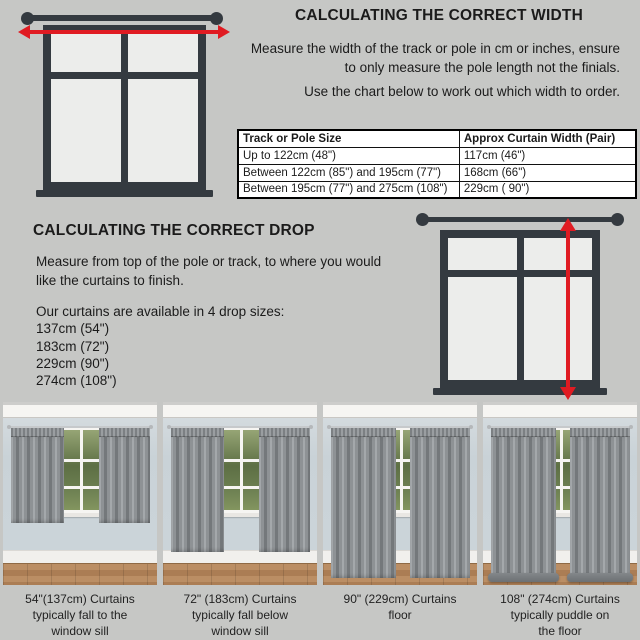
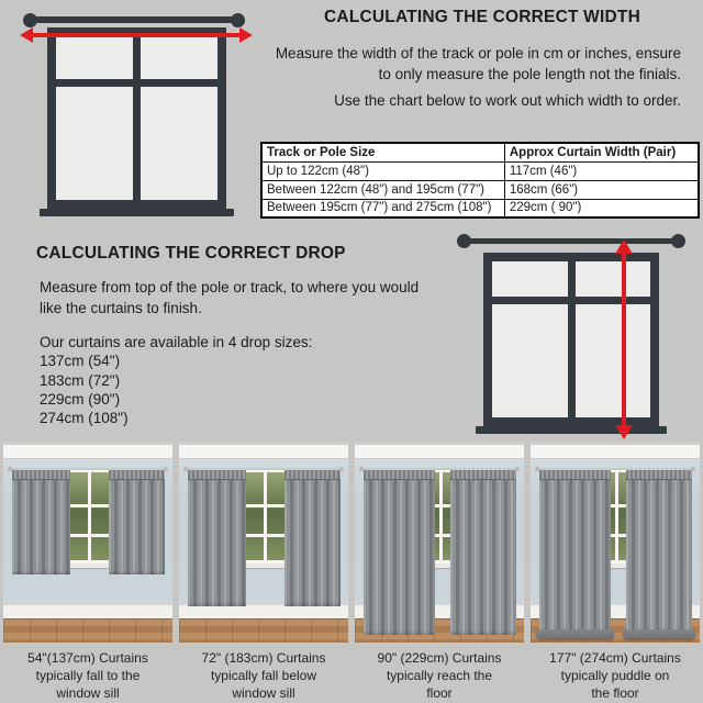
  CALCULATING THE CORRECT WIDTH
  Measure the width of the track or pole in cm or inches, ensure
  to only measure the pole length not the finials.
  Use the chart below to work out which width to order.
  Track or Pole Size	Approx Curtain Width (Pair)
  Up to 122cm (48")	117cm (46")
- Between 122cm (85") and 195cm (77")	168cm (66")
+ Between 122cm (48") and 195cm (77")	168cm (66")
  Between 195cm (77") and 275cm (108")	229cm ( 90")
  CALCULATING THE CORRECT DROP
  Measure from top of the pole or track, to where you would
  like the curtains to finish.
  Our curtains are available in 4 drop sizes:
  137cm (54")
  183cm (72")
  229cm (90")
  274cm (108")
  54"(137cm) Curtains
  typically fall to the
  window sill
  72" (183cm) Curtains
  typically fall below
  window sill
  90" (229cm) Curtains
+ typically reach the
  floor
- 108" (274cm) Curtains
+ 177" (274cm) Curtains
  typically puddle on
  the floor
